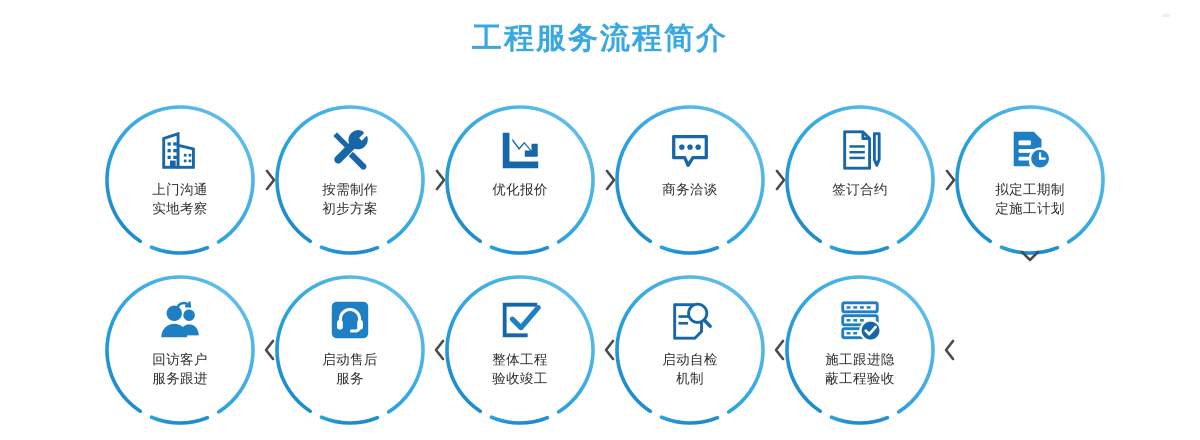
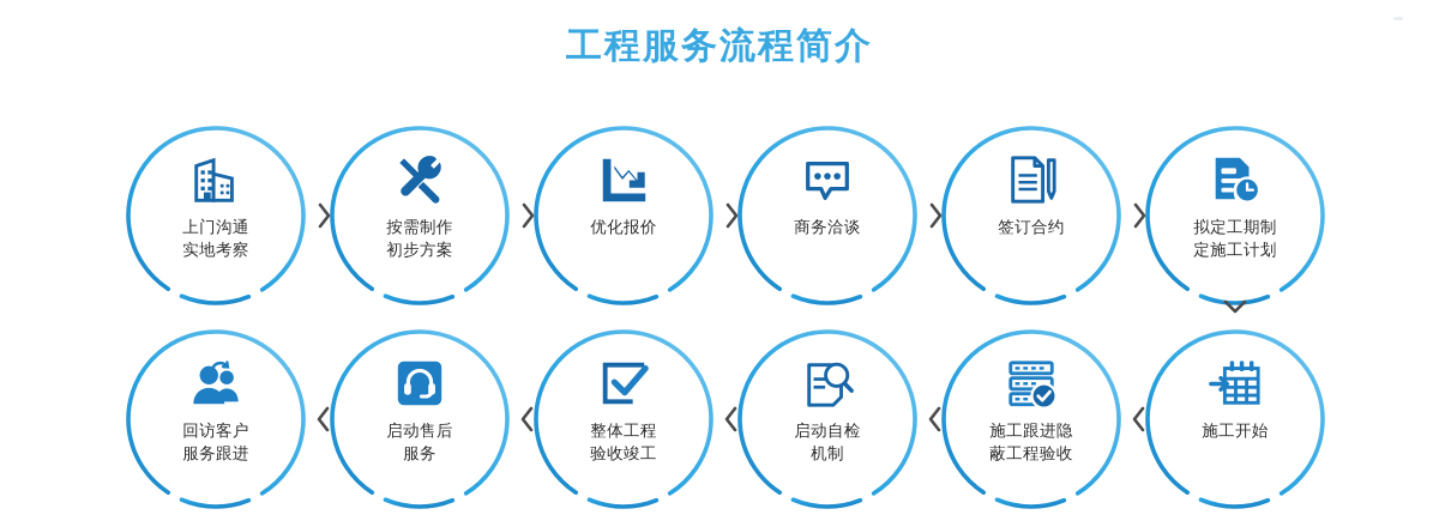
  工程服务流程简介
  上门沟通
  实地考察
  按需制作
  初步方案
  优化报价
  商务洽谈
  签订合约
  拟定工期制
  定施工计划
  回访客户
  服务跟进
  启动售后
  服务
  整体工程
  验收竣工
  启动自检
  机制
  施工跟进隐
  蔽工程验收
+ 施工开始
